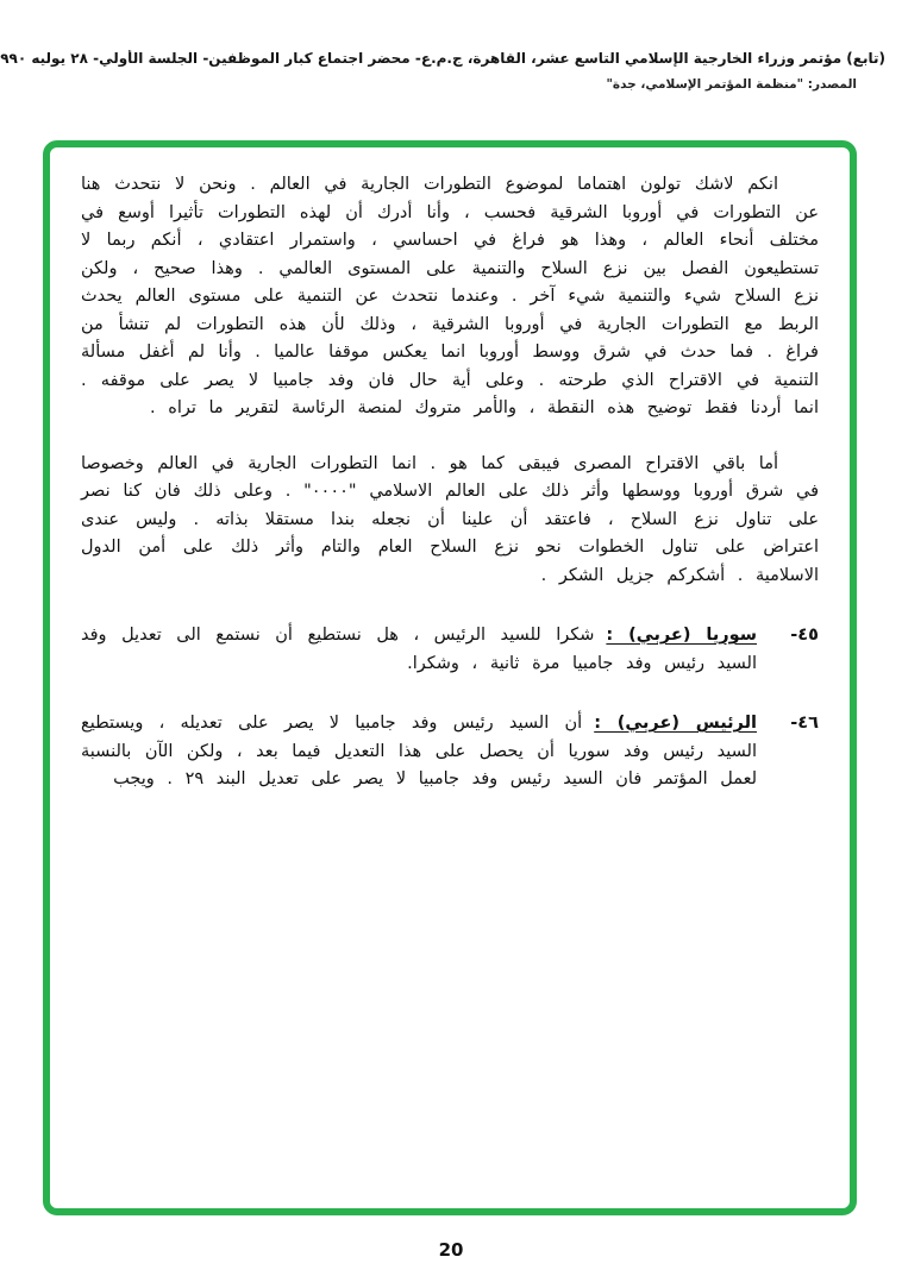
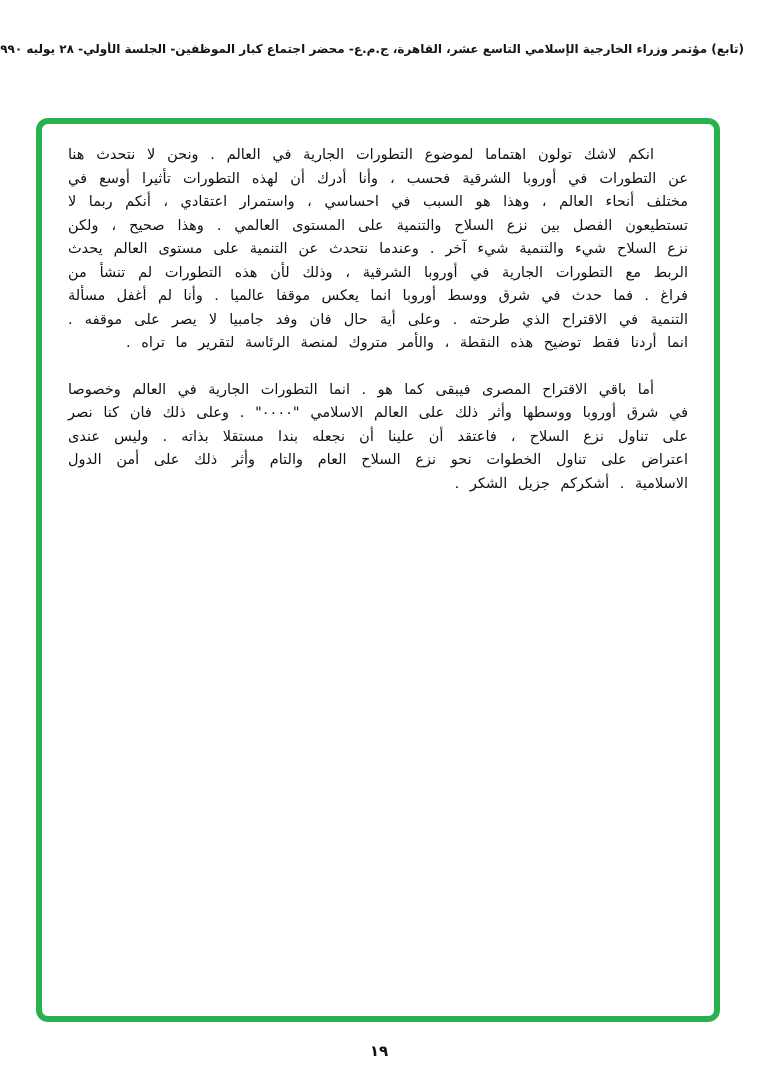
  (تابع) مؤتمر وزراء الخارجية الإسلامي التاسع عشر، القاهرة، ج.م.ع- محضر اجتماع كبار الموظفين- الجلسة الأولي- ٢٨ يوليه ٩٩٠
- المصدر: "منظمة المؤتمر الإسلامي، جدة"
- انكم لاشك تولون اهتماما لموضوع التطورات الجارية في العالم . ونحن لا نتحدث هنا عن التطورات في أوروبا الشرقية فحسب ، وأنا أدرك أن لهذه التطورات تأثيرا أوسع في مختلف أنحاء العالم ، وهذا هو فراغ في احساسي ، واستمرار اعتقادي ، أنكم ربما لا تستطيعون الفصل بين نزع السلاح والتنمية على المستوى العالمي . وهذا صحيح ، ولكن نزع السلاح شيء والتنمية شيء آخر . وعندما نتحدث عن التنمية على مستوى العالم يحدث الربط مع التطورات الجارية في أوروبا الشرقية ، وذلك لأن هذه التطورات لم تنشأ من فراغ . فما حدث في شرق ووسط أوروبا انما يعكس موقفا عالميا . وأنا لم أغفل مسألة التنمية في الاقتراح الذي طرحته . وعلى أية حال فان وفد جامبيا لا يصر على موقفه . انما أردنا فقط توضيح هذه النقطة ، والأمر متروك لمنصة الرئاسة لتقرير ما تراه .
+ انكم لاشك تولون اهتماما لموضوع التطورات الجارية في العالم . ونحن لا نتحدث هنا عن التطورات في أوروبا الشرقية فحسب ، وأنا أدرك أن لهذه التطورات تأثيرا أوسع في مختلف أنحاء العالم ، وهذا هو السبب في احساسي ، واستمرار اعتقادي ، أنكم ربما لا تستطيعون الفصل بين نزع السلاح والتنمية على المستوى العالمي . وهذا صحيح ، ولكن نزع السلاح شيء والتنمية شيء آخر . وعندما نتحدث عن التنمية على مستوى العالم يحدث الربط مع التطورات الجارية في أوروبا الشرقية ، وذلك لأن هذه التطورات لم تنشأ من فراغ . فما حدث في شرق ووسط أوروبا انما يعكس موقفا عالميا . وأنا لم أغفل مسألة التنمية في الاقتراح الذي طرحته . وعلى أية حال فان وفد جامبيا لا يصر على موقفه . انما أردنا فقط توضيح هذه النقطة ، والأمر متروك لمنصة الرئاسة لتقرير ما تراه .
  أما باقي الاقتراح المصرى فيبقى كما هو . انما التطورات الجارية في العالم وخصوصا في شرق أوروبا ووسطها وأثر ذلك على العالم الاسلامي "٠٠٠٠" . وعلى ذلك فان كنا نصر على تناول نزع السلاح ، فاعتقد أن علينا أن نجعله بندا مستقلا بذاته . وليس عندى اعتراض على تناول الخطوات نحو نزع السلاح العام والتام وأثر ذلك على أمن الدول الاسلامية . أشكركم جزيل الشكر .
- ٤٥-
- سوريا (عربي) :شكرا للسيد الرئيس ، هل نستطيع أن نستمع الى تعديل وفد السيد رئيس وفد جامبيا مرة ثانية ، وشكرا.
- ٤٦-
- الرئيس (عربي) :أن السيد رئيس وفد جامبيا لا يصر على تعديله ، ويستطيع السيد رئيس وفد سوريا أن يحصل على هذا التعديل فيما بعد ، ولكن الآن بالنسبة لعمل المؤتمر فان السيد رئيس وفد جامبيا لا يصر على تعديل البند ٢٩ . ويجب
- 20
+ ١٩
